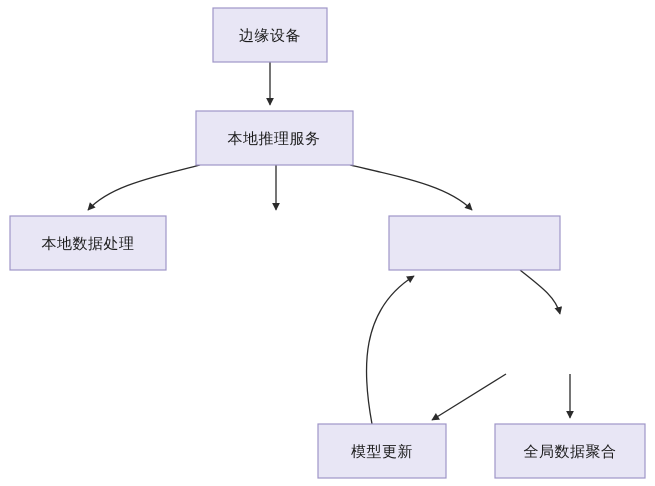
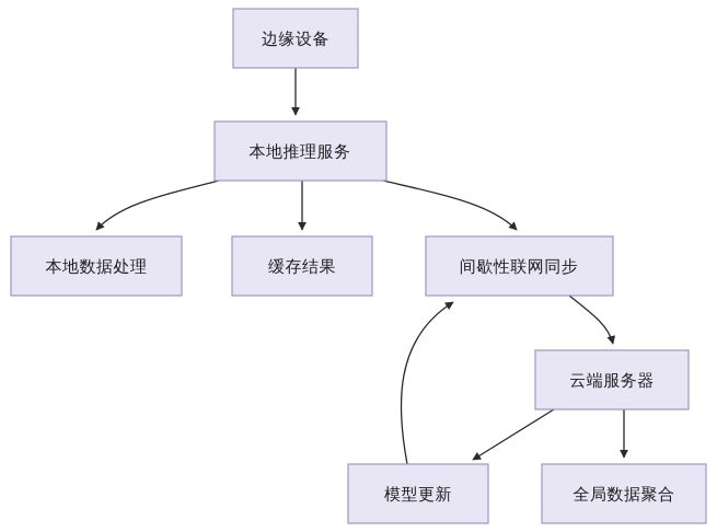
  边缘设备
  本地推理服务
  本地数据处理
+ 缓存结果
+ 间歇性联网同步
+ 云端服务器
  模型更新
  全局数据聚合
